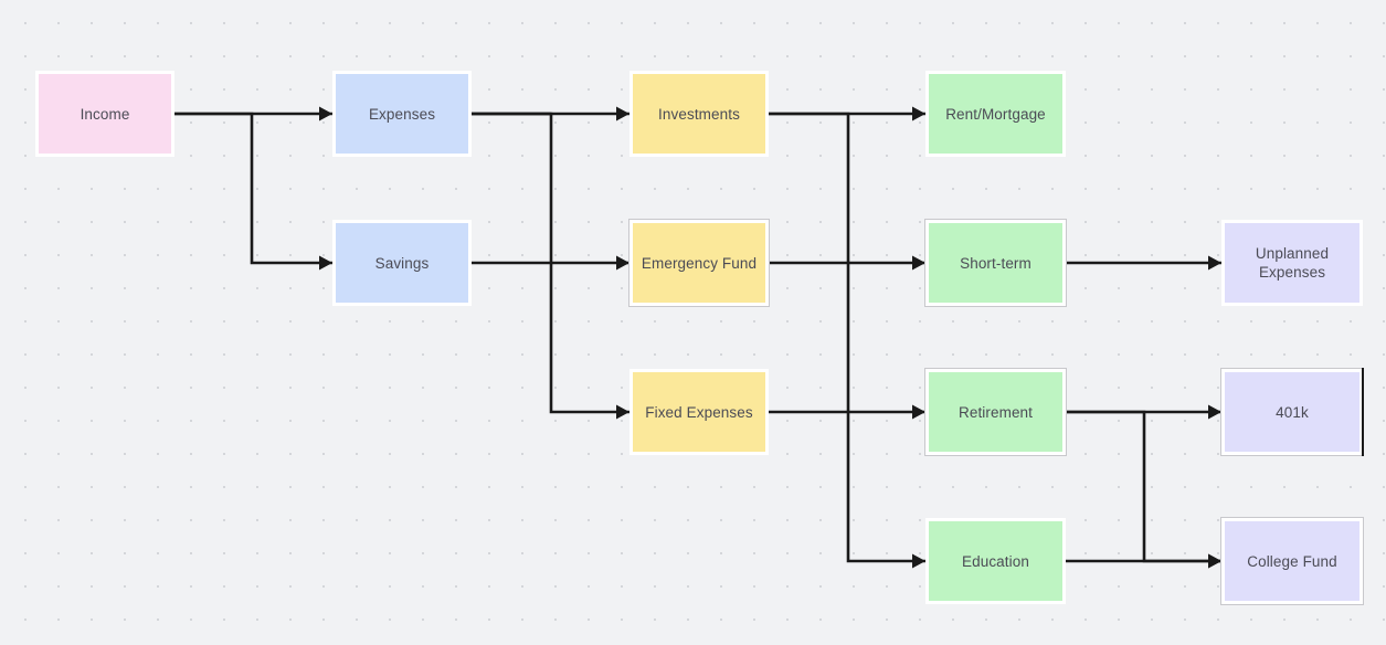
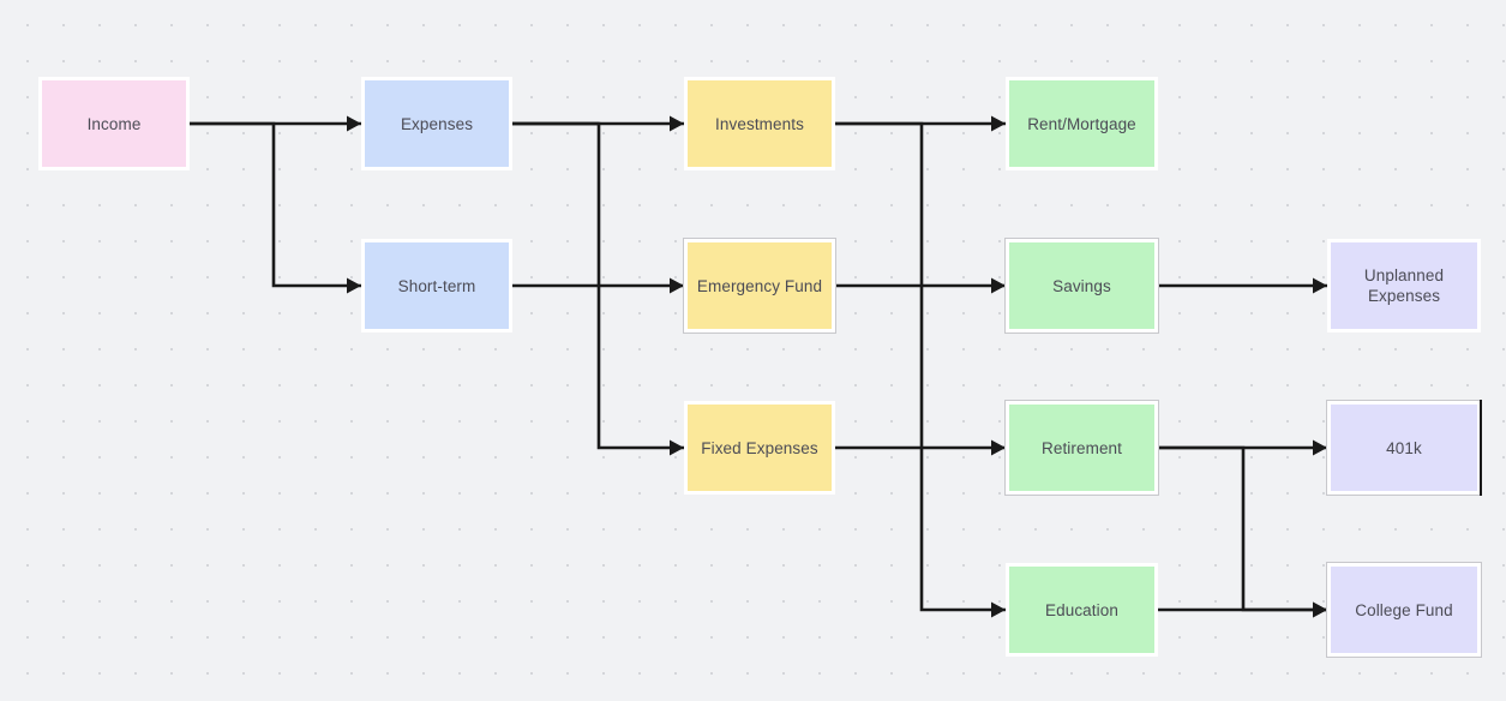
  Income
  Expenses
- Savings
+ Short-term
  Investments
  Emergency Fund
  Fixed Expenses
  Rent/Mortgage
- Short-term
+ Savings
  Retirement
  Education
  Unplanned
  Expenses
  401k
  College Fund
